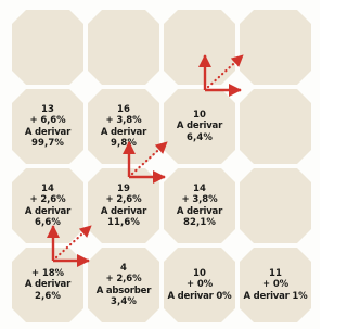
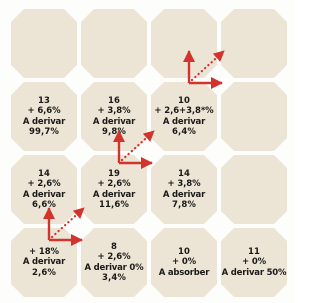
  13
  + 6,6%
  A derivar
  99,7%
  16
  + 3,8%
  A derivar
  9,8%
  10
+ + 2,6+3,8*%
  A derivar
  6,4%
  14
  + 2,6%
  A derivar
  6,6%
  19
  + 2,6%
  A derivar
  11,6%
  14
  + 3,8%
  A derivar
- 82,1%
+ 7,8%
  + 18%
  A derivar
  2,6%
- 4
+ 8
  + 2,6%
- A absorber
+ A derivar 0%
  3,4%
  10
  + 0%
- A derivar 0%
+ A absorber
  11
  + 0%
- A derivar 1%
+ A derivar 50%
